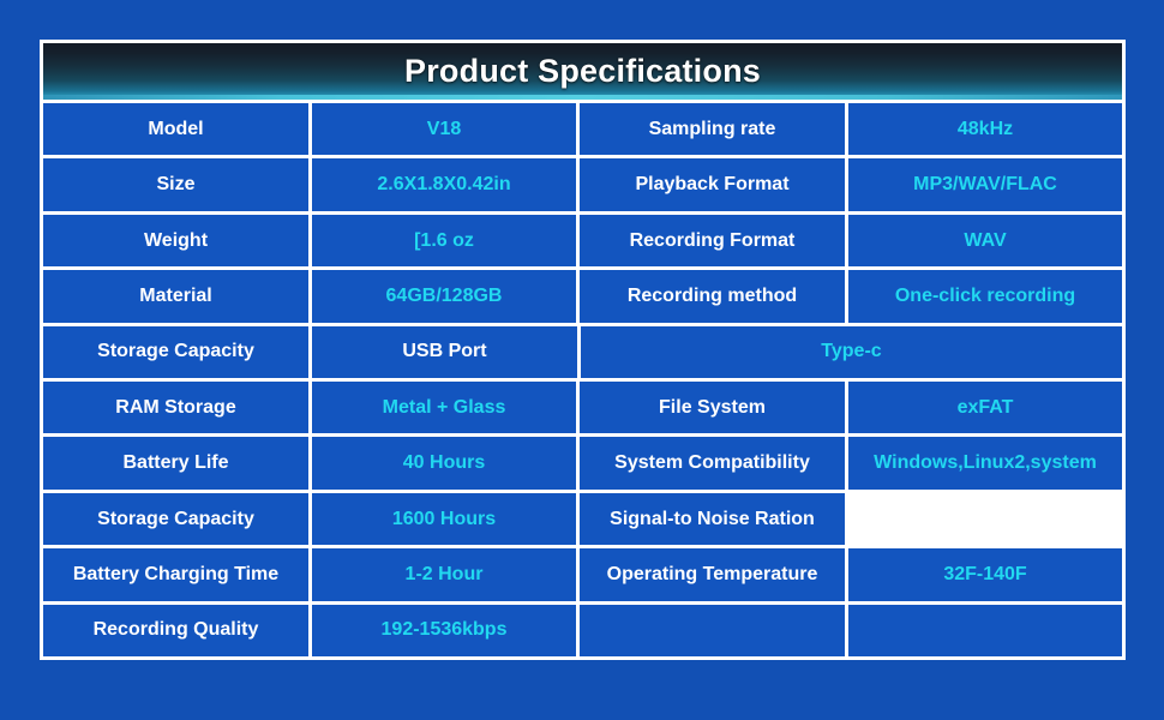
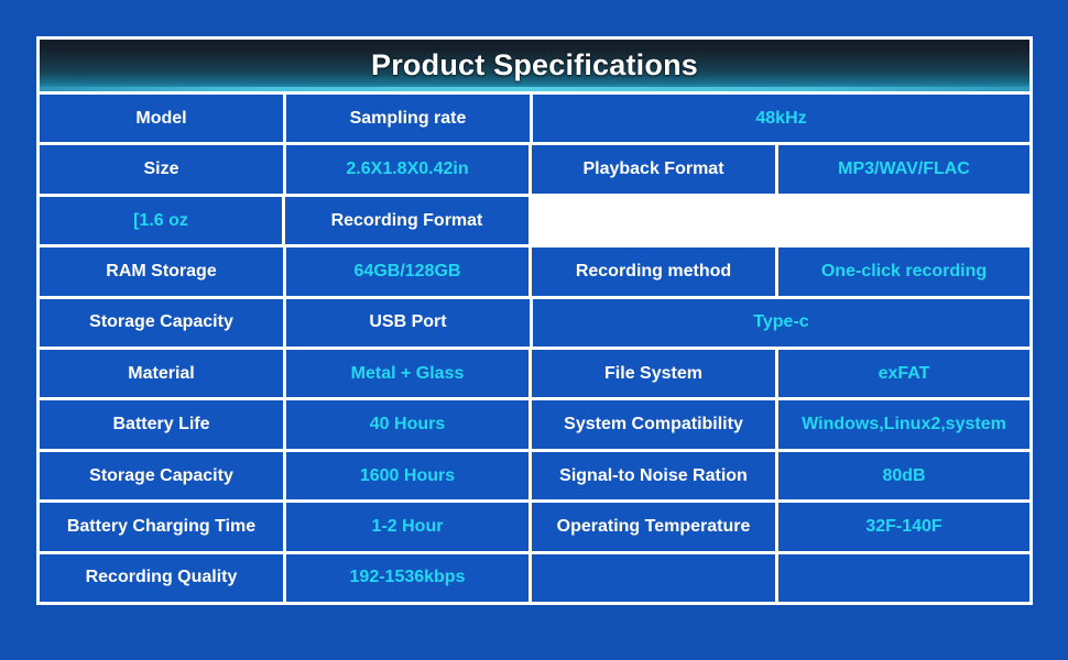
  Product Specifications
  Model
- V18
  Sampling rate
  48kHz
  Size
  2.6X1.8X0.42in
  Playback Format
  MP3/WAV/FLAC
- Weight
  [1.6 oz
  Recording Format
- WAV
- Material
+ RAM Storage
  64GB/128GB
  Recording method
  One-click recording
  Storage Capacity
  USB Port
  Type-c
- RAM Storage
+ Material
  Metal + Glass
  File System
  exFAT
  Battery Life
  40 Hours
  System Compatibility
  Windows,Linux2,system
  Storage Capacity
  1600 Hours
  Signal-to Noise Ration
+ 80dB
  Battery Charging Time
  1-2 Hour
  Operating Temperature
  32F-140F
  Recording Quality
  192-1536kbps
